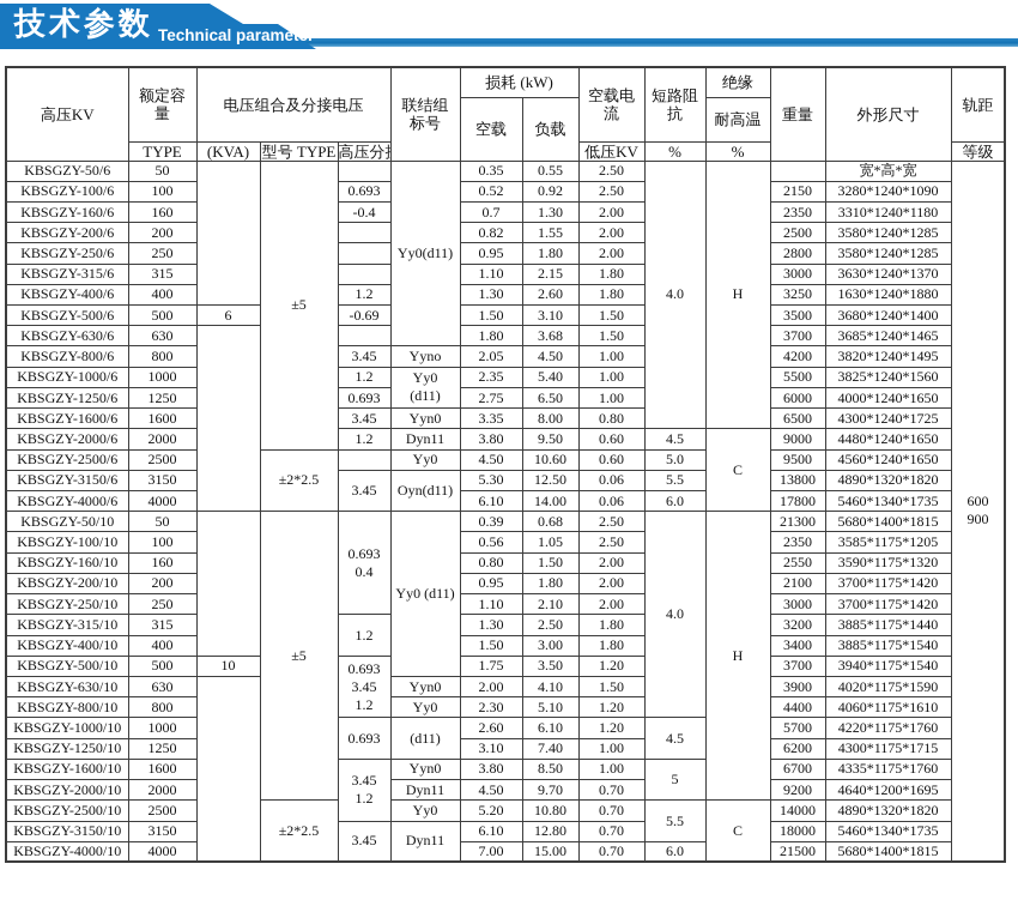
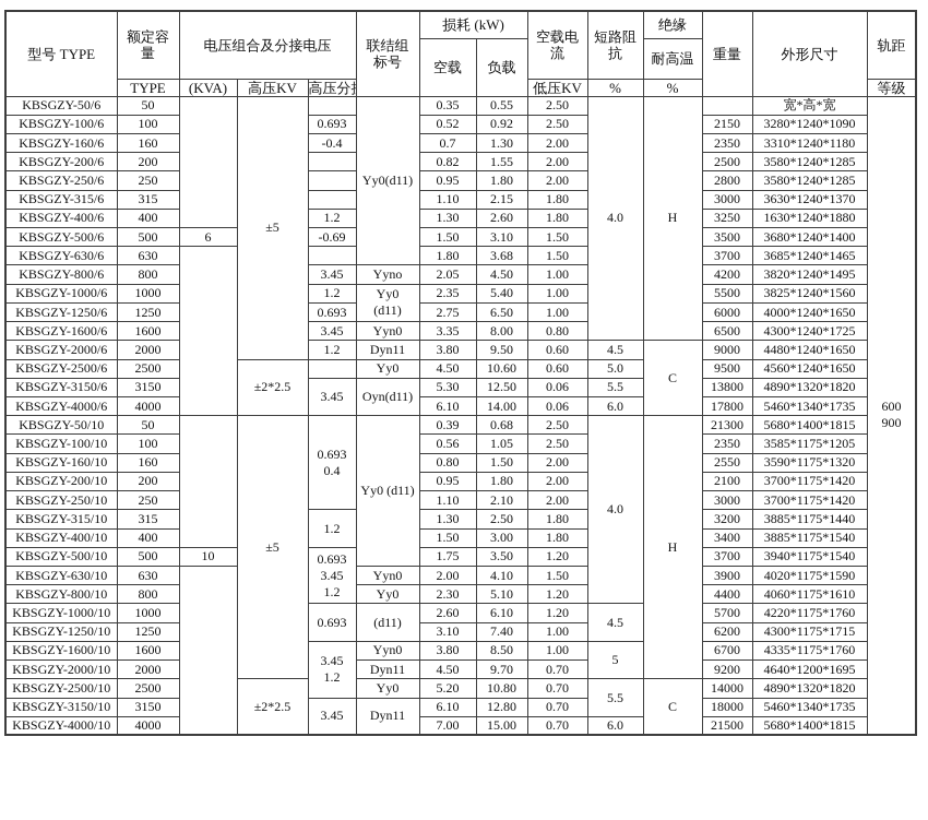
- 技术参数
- Technical parameter
- 高压KV	额定容量	电压组合及分接电压	联结组标号	损耗 (kW)	空载电流	短路阻抗	绝缘	重量	外形尺寸	轨距
+ 型号 TYPE	额定容量	电压组合及分接电压	联结组标号	损耗 (kW)	空载电流	短路阻抗	绝缘	重量	外形尺寸	轨距
  空载	负载	耐高温
- TYPE	(KVA)	型号 TYPE	高压分	低压KV	%	%	等级
+ TYPE	(KVA)	高压KV	高压分	低压KV	%	%	等级
  KBSGZY-50/6	50		±5		Yy0(d11)	0.35	0.55	2.50	4.0	H		宽*高*宽	600900
  KBSGZY-100/6	100	0.693	0.52	0.92	2.50	2150	3280*1240*1090
  KBSGZY-160/6	160	-0.4	0.7	1.30	2.00	2350	3310*1240*1180
  KBSGZY-200/6	200		0.82	1.55	2.00	2500	3580*1240*1285
  KBSGZY-250/6	250		0.95	1.80	2.00	2800	3580*1240*1285
  KBSGZY-315/6	315		1.10	2.15	1.80	3000	3630*1240*1370
  KBSGZY-400/6	400	1.2	1.30	2.60	1.80	3250	1630*1240*1880
  KBSGZY-500/6	500	6	-0.69	1.50	3.10	1.50	3500	3680*1240*1400
  KBSGZY-630/6	630			1.80	3.68	1.50	3700	3685*1240*1465
  KBSGZY-800/6	800	3.45	Yyno	2.05	4.50	1.00	4200	3820*1240*1495
  KBSGZY-1000/6	1000	1.2	Yy0(d11)	2.35	5.40	1.00	5500	3825*1240*1560
  KBSGZY-1250/6	1250	0.693	2.75	6.50	1.00	6000	4000*1240*1650
  KBSGZY-1600/6	1600	3.45	Yyn0	3.35	8.00	0.80	6500	4300*1240*1725
  KBSGZY-2000/6	2000	1.2	Dyn11	3.80	9.50	0.60	4.5	C	9000	4480*1240*1650
  KBSGZY-2500/6	2500	±2*2.5		Yy0	4.50	10.60	0.60	5.0	9500	4560*1240*1650
  KBSGZY-3150/6	3150	3.45	Oyn(d11)	5.30	12.50	0.06	5.5	13800	4890*1320*1820
  KBSGZY-4000/6	4000	6.10	14.00	0.06	6.0	17800	5460*1340*1735
  KBSGZY-50/10	50		±5	0.6930.4	Yy0 (d11)	0.39	0.68	2.50	4.0	H	21300	5680*1400*1815
  KBSGZY-100/10	100	0.56	1.05	2.50	2350	3585*1175*1205
  KBSGZY-160/10	160	0.80	1.50	2.00	2550	3590*1175*1320
  KBSGZY-200/10	200	0.95	1.80	2.00	2100	3700*1175*1420
  KBSGZY-250/10	250	1.10	2.10	2.00	3000	3700*1175*1420
  KBSGZY-315/10	315	1.2	1.30	2.50	1.80	3200	3885*1175*1440
  KBSGZY-400/10	400	1.50	3.00	1.80	3400	3885*1175*1540
  KBSGZY-500/10	500	10	0.6933.451.2	1.75	3.50	1.20	3700	3940*1175*1540
  KBSGZY-630/10	630		Yyn0	2.00	4.10	1.50	3900	4020*1175*1590
  KBSGZY-800/10	800	Yy0	2.30	5.10	1.20	4400	4060*1175*1610
  KBSGZY-1000/10	1000	0.693	(d11)	2.60	6.10	1.20	4.5	5700	4220*1175*1760
  KBSGZY-1250/10	1250	3.10	7.40	1.00	6200	4300*1175*1715
  KBSGZY-1600/10	1600	3.451.2	Yyn0	3.80	8.50	1.00	5	6700	4335*1175*1760
  KBSGZY-2000/10	2000	Dyn11	4.50	9.70	0.70	9200	4640*1200*1695
  KBSGZY-2500/10	2500	±2*2.5	Yy0	5.20	10.80	0.70	5.5	C	14000	4890*1320*1820
  KBSGZY-3150/10	3150	3.45	Dyn11	6.10	12.80	0.70	18000	5460*1340*1735
  KBSGZY-4000/10	4000	7.00	15.00	0.70	6.0	21500	5680*1400*1815
